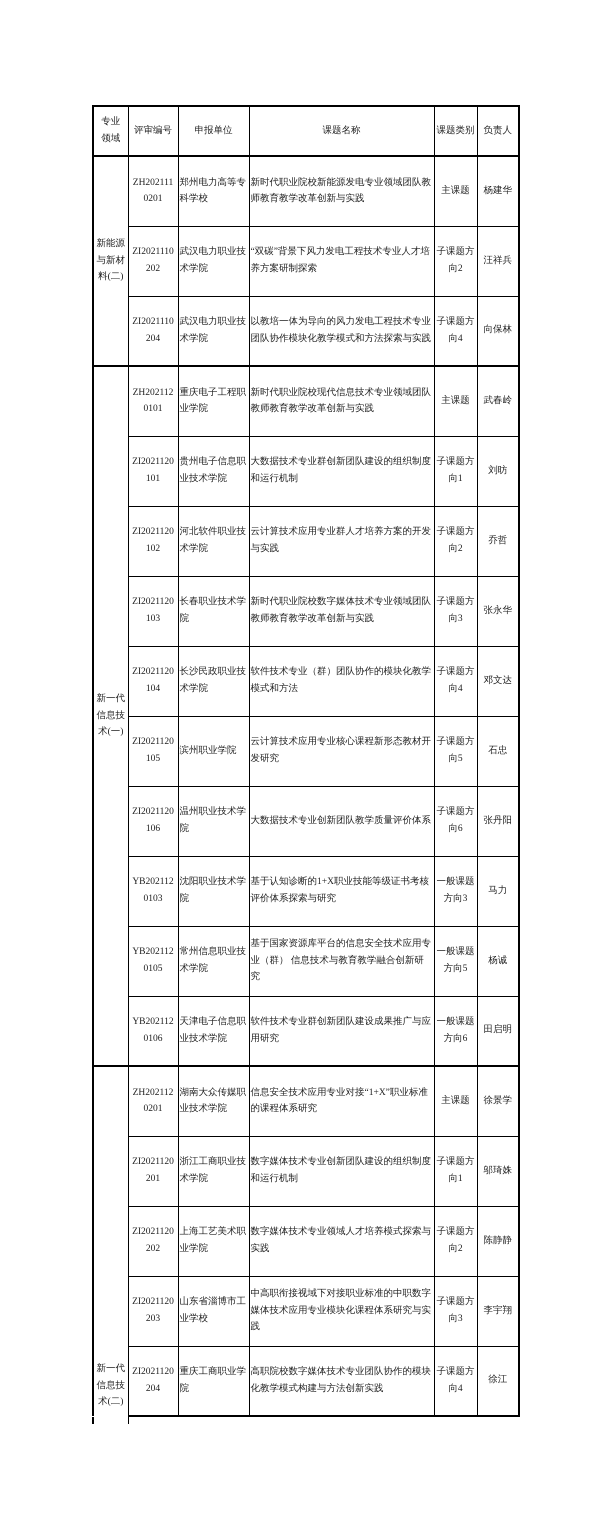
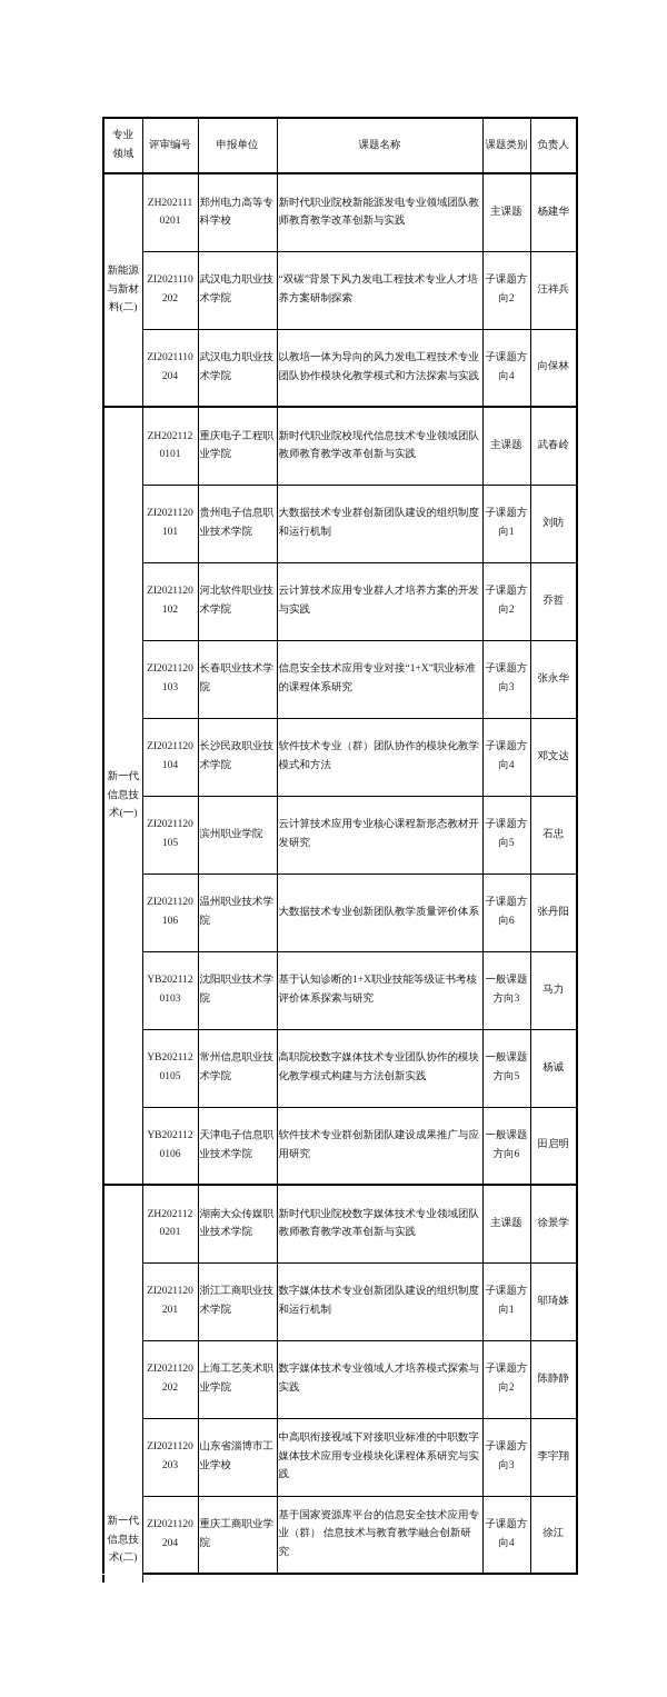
  专业领域	评审编号	申报单位	课题名称	课题类别	负责人
  新能源与新材料(二)	ZH2021110201	郑州电力高等专科学校	新时代职业院校新能源发电专业领域团队教师教育教学改革创新与实践	主课题	杨建华
  ZI2021110202	武汉电力职业技术学院	“双碳”背景下风力发电工程技术专业人才培养方案研制探索	子课题方向2	汪祥兵
  ZI2021110204	武汉电力职业技术学院	以教培一体为导向的风力发电工程技术专业团队协作模块化教学模式和方法探索与实践	子课题方向4	向保林
  新一代信息技术(一)	ZH2021120101	重庆电子工程职业学院	新时代职业院校现代信息技术专业领域团队教师教育教学改革创新与实践	主课题	武春岭
  ZI2021120101	贵州电子信息职业技术学院	大数据技术专业群创新团队建设的组织制度和运行机制	子课题方向1	刘昉
  ZI2021120102	河北软件职业技术学院	云计算技术应用专业群人才培养方案的开发与实践	子课题方向2	乔哲
- ZI2021120103	长春职业技术学院	新时代职业院校数字媒体技术专业领域团队教师教育教学改革创新与实践	子课题方向3	张永华
+ ZI2021120103	长春职业技术学院	信息安全技术应用专业对接“1+X”职业标准的课程体系研究	子课题方向3	张永华
  ZI2021120104	长沙民政职业技术学院	软件技术专业（群）团队协作的模块化教学模式和方法	子课题方向4	邓文达
  ZI2021120105	滨州职业学院	云计算技术应用专业核心课程新形态教材开发研究	子课题方向5	石忠
  ZI2021120106	温州职业技术学院	大数据技术专业创新团队教学质量评价体系	子课题方向6	张丹阳
  YB2021120103	沈阳职业技术学院	基于认知诊断的1+X职业技能等级证书考核评价体系探索与研究	一般课题方向3	马力
- YB2021120105	常州信息职业技术学院	基于国家资源库平台的信息安全技术应用专业（群） 信息技术与教育教学融合创新研究	一般课题方向5	杨诚
+ YB2021120105	常州信息职业技术学院	高职院校数字媒体技术专业团队协作的模块化教学模式构建与方法创新实践	一般课题方向5	杨诚
  YB2021120106	天津电子信息职业技术学院	软件技术专业群创新团队建设成果推广与应用研究	一般课题方向6	田启明
- 新一代信息技术(二)	ZH2021120201	湖南大众传媒职业技术学院	信息安全技术应用专业对接“1+X”职业标准的课程体系研究	主课题	徐景学
+ 新一代信息技术(二)	ZH2021120201	湖南大众传媒职业技术学院	新时代职业院校数字媒体技术专业领域团队教师教育教学改革创新与实践	主课题	徐景学
  ZI2021120201	浙江工商职业技术学院	数字媒体技术专业创新团队建设的组织制度和运行机制	子课题方向1	邬琦姝
  ZI2021120202	上海工艺美术职业学院	数字媒体技术专业领域人才培养模式探索与实践	子课题方向2	陈静静
  ZI2021120203	山东省淄博市工业学校	中高职衔接视域下对接职业标准的中职数字媒体技术应用专业模块化课程体系研究与实践	子课题方向3	李宇翔
- ZI2021120204	重庆工商职业学院	高职院校数字媒体技术专业团队协作的模块化教学模式构建与方法创新实践	子课题方向4	徐江
+ ZI2021120204	重庆工商职业学院	基于国家资源库平台的信息安全技术应用专业（群） 信息技术与教育教学融合创新研究	子课题方向4	徐江
